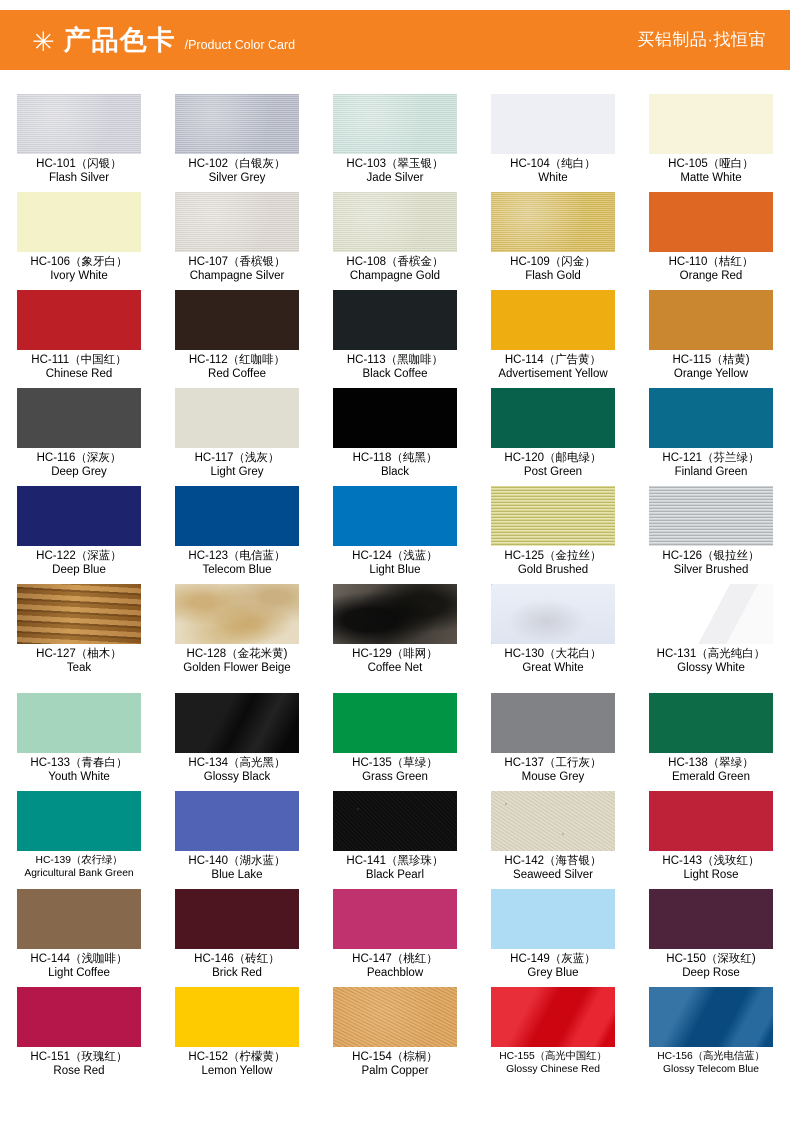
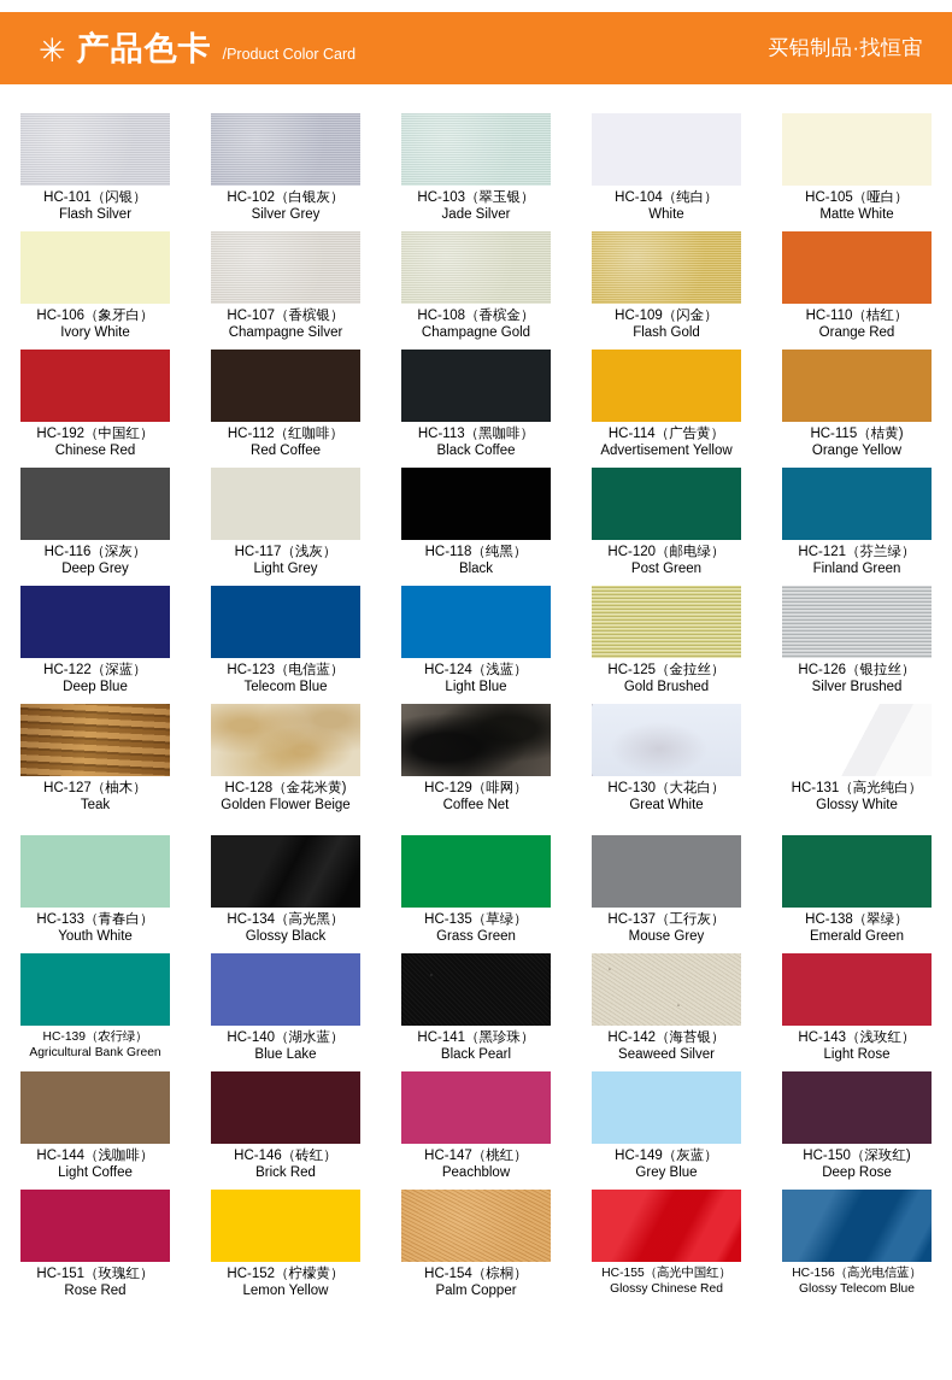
  ✳
  产品色卡
  /Product Color Card
  买铝制品·找恒宙
  HC-101（闪银）
  Flash Silver
  HC-102（白银灰）
  Silver Grey
  HC-103（翠玉银）
  Jade Silver
  HC-104（纯白）
  White
  HC-105（哑白）
  Matte White
  HC-106（象牙白）
  Ivory White
  HC-107（香槟银）
  Champagne Silver
  HC-108（香槟金）
  Champagne Gold
  HC-109（闪金）
  Flash Gold
  HC-110（桔红）
  Orange Red
- HC-111（中国红）
+ HC-192（中国红）
  Chinese Red
  HC-112（红咖啡）
  Red Coffee
  HC-113（黑咖啡）
  Black Coffee
  HC-114（广告黄）
  Advertisement Yellow
  HC-115（桔黄)
  Orange Yellow
  HC-116（深灰）
  Deep Grey
  HC-117（浅灰）
  Light Grey
  HC-118（纯黑）
  Black
  HC-120（邮电绿）
  Post Green
  HC-121（芬兰绿）
  Finland Green
  HC-122（深蓝）
  Deep Blue
  HC-123（电信蓝）
  Telecom Blue
  HC-124（浅蓝）
  Light Blue
  HC-125（金拉丝）
  Gold Brushed
  HC-126（银拉丝）
  Silver Brushed
  HC-127（柚木）
  Teak
  HC-128（金花米黄)
  Golden Flower Beige
  HC-129（啡网）
  Coffee Net
  HC-130（大花白）
  Great White
  HC-131（高光纯白）
  Glossy White
  HC-133（青春白）
  Youth White
  HC-134（高光黑）
  Glossy Black
  HC-135（草绿）
  Grass Green
  HC-137（工行灰）
  Mouse Grey
  HC-138（翠绿）
  Emerald Green
  HC-139（农行绿）
  Agricultural Bank Green
  HC-140（湖水蓝）
  Blue Lake
  HC-141（黑珍珠）
  Black Pearl
  HC-142（海苔银）
  Seaweed Silver
  HC-143（浅玫红）
  Light Rose
  HC-144（浅咖啡）
  Light Coffee
  HC-146（砖红）
  Brick Red
  HC-147（桃红）
  Peachblow
  HC-149（灰蓝）
  Grey Blue
  HC-150（深玫红)
  Deep Rose
  HC-151（玫瑰红）
  Rose Red
  HC-152（柠檬黄）
  Lemon Yellow
  HC-154（棕桐）
  Palm Copper
  HC-155（高光中国红）
  Glossy Chinese Red
  HC-156（高光电信蓝）
  Glossy Telecom Blue
